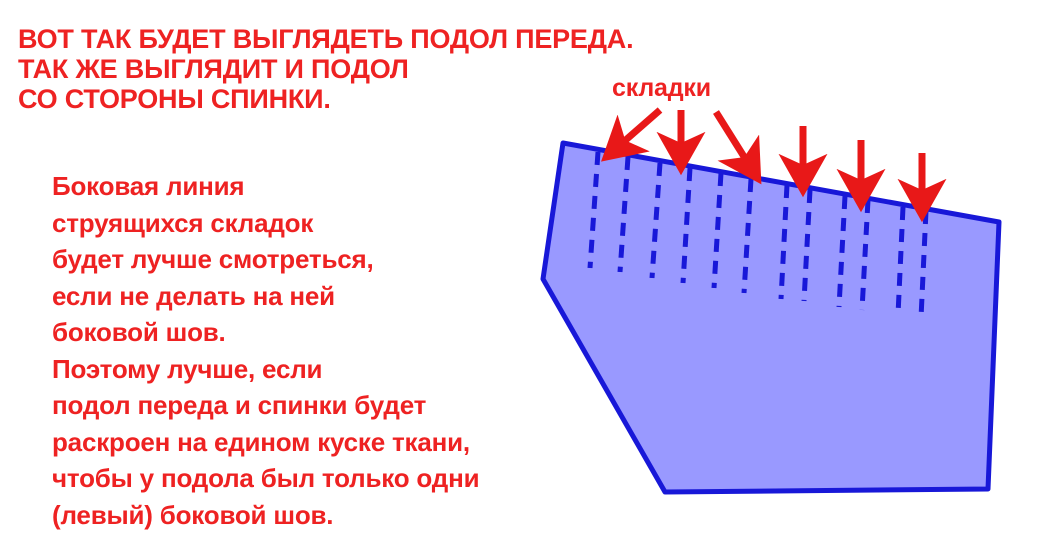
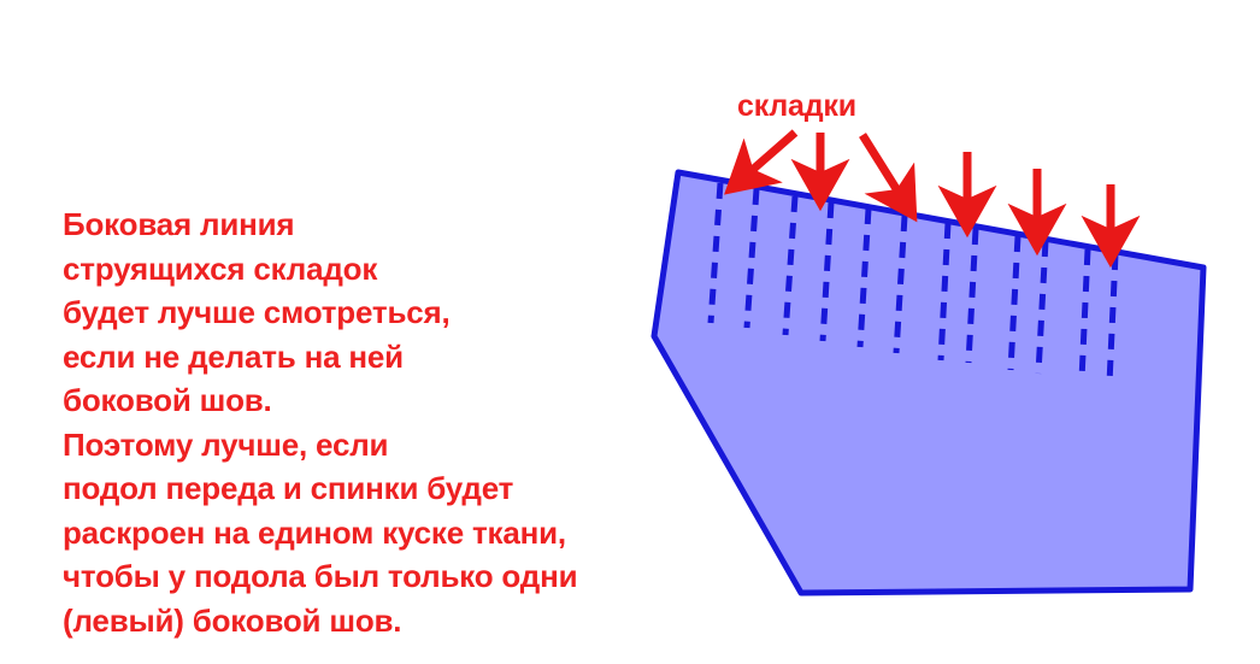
- ВОТ ТАК БУДЕТ ВЫГЛЯДЕТЬ ПОДОЛ ПЕРЕДА.
- ТАК ЖЕ ВЫГЛЯДИТ И ПОДОЛ
- СО СТОРОНЫ СПИНКИ.
  Боковая линия
  струящихся складок
  будет лучше смотреться,
  если не делать на ней
  боковой шов.
  Поэтому лучше, если
  подол переда и спинки будет
  раскроен на едином куске ткани,
  чтобы у подола был только одни
  (левый) боковой шов.
  складки
